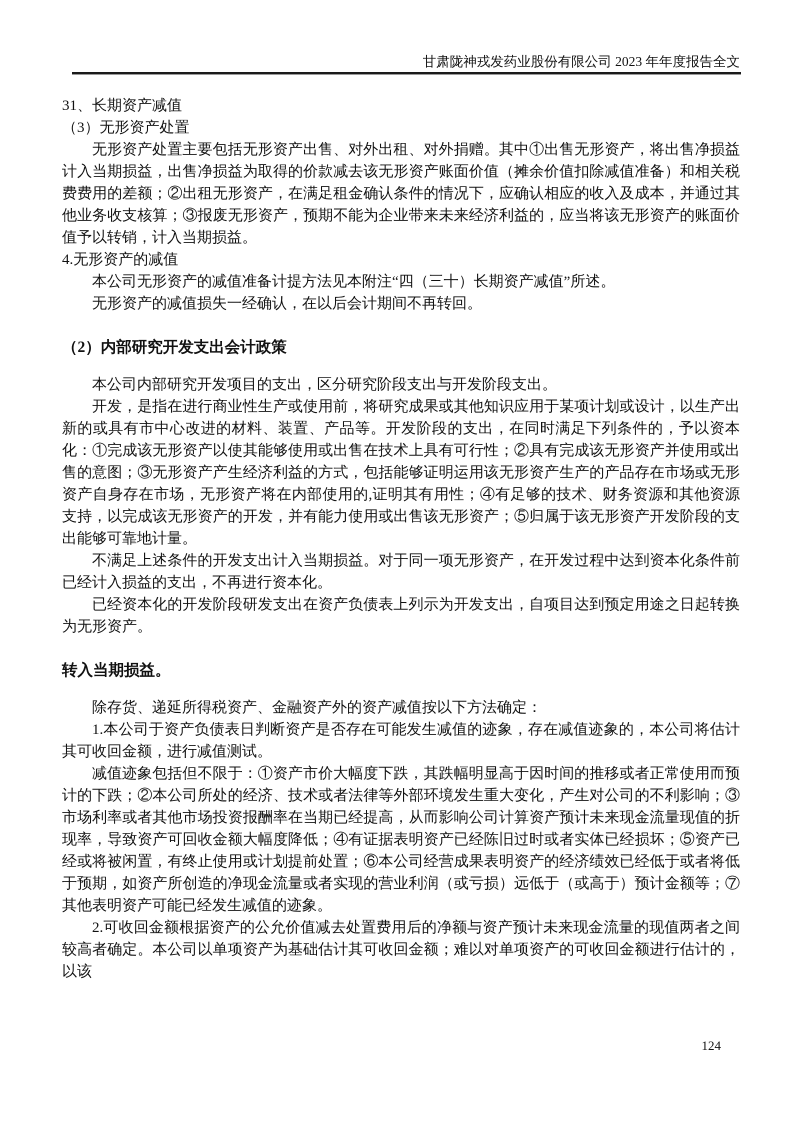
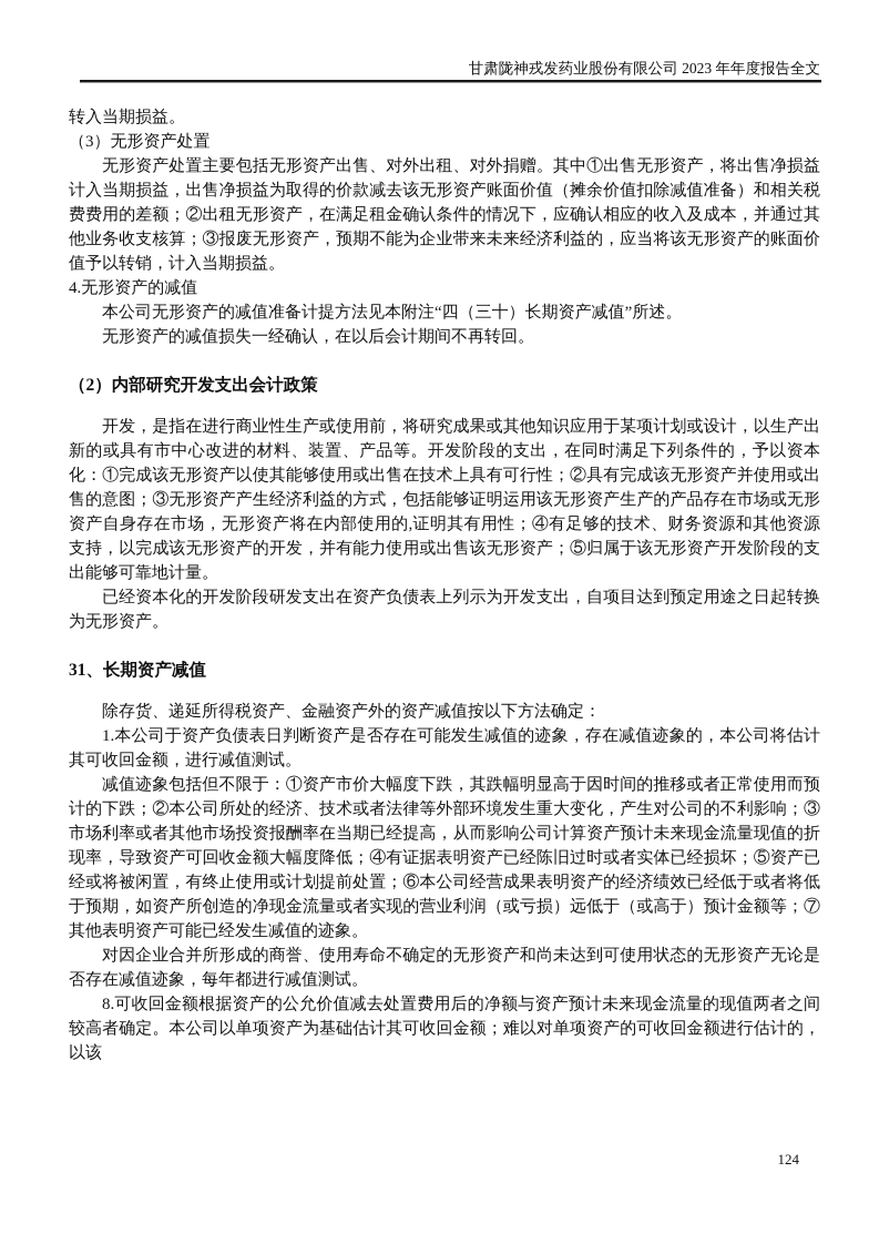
  甘肃陇神戎发药业股份有限公司 2023 年年度报告全文
- 31、长期资产减值
+ 转入当期损益。
  （3）无形资产处置
  无形资产处置主要包括无形资产出售、对外出租、对外捐赠。其中①出售无形资产，将出售净损益计入当期损益，出售净损益为取得的价款减去该无形资产账面价值（摊余价值扣除减值准备）和相关税费费用的差额；②出租无形资产，在满足租金确认条件的情况下，应确认相应的收入及成本，并通过其他业务收支核算；③报废无形资产，预期不能为企业带来未来经济利益的，应当将该无形资产的账面价值予以转销，计入当期损益。
  4.无形资产的减值
  本公司无形资产的减值准备计提方法见本附注“四（三十）长期资产减值”所述。
  无形资产的减值损失一经确认，在以后会计期间不再转回。
  （2）内部研究开发支出会计政策
- 本公司内部研究开发项目的支出，区分研究阶段支出与开发阶段支出。
  开发，是指在进行商业性生产或使用前，将研究成果或其他知识应用于某项计划或设计，以生产出新的或具有市中心改进的材料、装置、产品等。开发阶段的支出，在同时满足下列条件的，予以资本化：①完成该无形资产以使其能够使用或出售在技术上具有可行性；②具有完成该无形资产并使用或出售的意图；③无形资产产生经济利益的方式，包括能够证明运用该无形资产生产的产品存在市场或无形资产自身存在市场，无形资产将在内部使用的,证明其有用性；④有足够的技术、财务资源和其他资源支持，以完成该无形资产的开发，并有能力使用或出售该无形资产；⑤归属于该无形资产开发阶段的支出能够可靠地计量。
- 不满足上述条件的开发支出计入当期损益。对于同一项无形资产，在开发过程中达到资本化条件前已经计入损益的支出，不再进行资本化。
  已经资本化的开发阶段研发支出在资产负债表上列示为开发支出，自项目达到预定用途之日起转换为无形资产。
- 转入当期损益。
+ 31、长期资产减值
  除存货、递延所得税资产、金融资产外的资产减值按以下方法确定：
  1.本公司于资产负债表日判断资产是否存在可能发生减值的迹象，存在减值迹象的，本公司将估计其可收回金额，进行减值测试。
  减值迹象包括但不限于：①资产市价大幅度下跌，其跌幅明显高于因时间的推移或者正常使用而预计的下跌；②本公司所处的经济、技术或者法律等外部环境发生重大变化，产生对公司的不利影响；③市场利率或者其他市场投资报酬率在当期已经提高，从而影响公司计算资产预计未来现金流量现值的折现率，导致资产可回收金额大幅度降低；④有证据表明资产已经陈旧过时或者实体已经损坏；⑤资产已经或将被闲置，有终止使用或计划提前处置；⑥本公司经营成果表明资产的经济绩效已经低于或者将低于预期，如资产所创造的净现金流量或者实现的营业利润（或亏损）远低于（或高于）预计金额等；⑦其他表明资产可能已经发生减值的迹象。
+ 对因企业合并所形成的商誉、使用寿命不确定的无形资产和尚未达到可使用状态的无形资产无论是否存在减值迹象，每年都进行减值测试。
- 2.可收回金额根据资产的公允价值减去处置费用后的净额与资产预计未来现金流量的现值两者之间较高者确定。本公司以单项资产为基础估计其可收回金额；难以对单项资产的可收回金额进行估计的，以该
+ 8.可收回金额根据资产的公允价值减去处置费用后的净额与资产预计未来现金流量的现值两者之间较高者确定。本公司以单项资产为基础估计其可收回金额；难以对单项资产的可收回金额进行估计的，以该
  124
